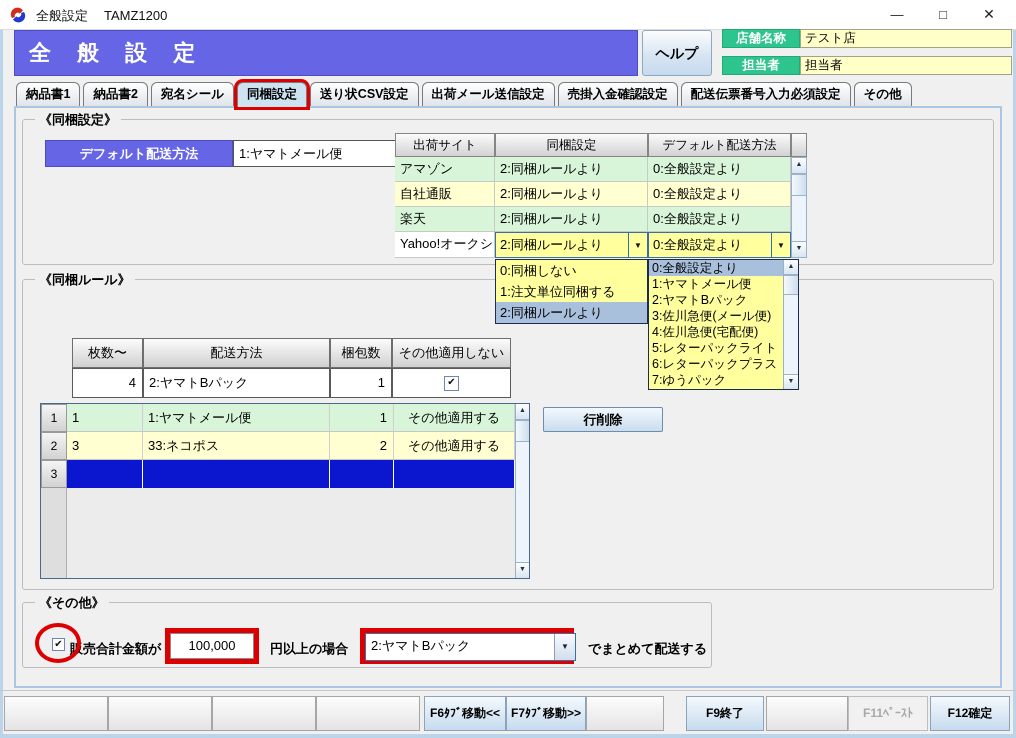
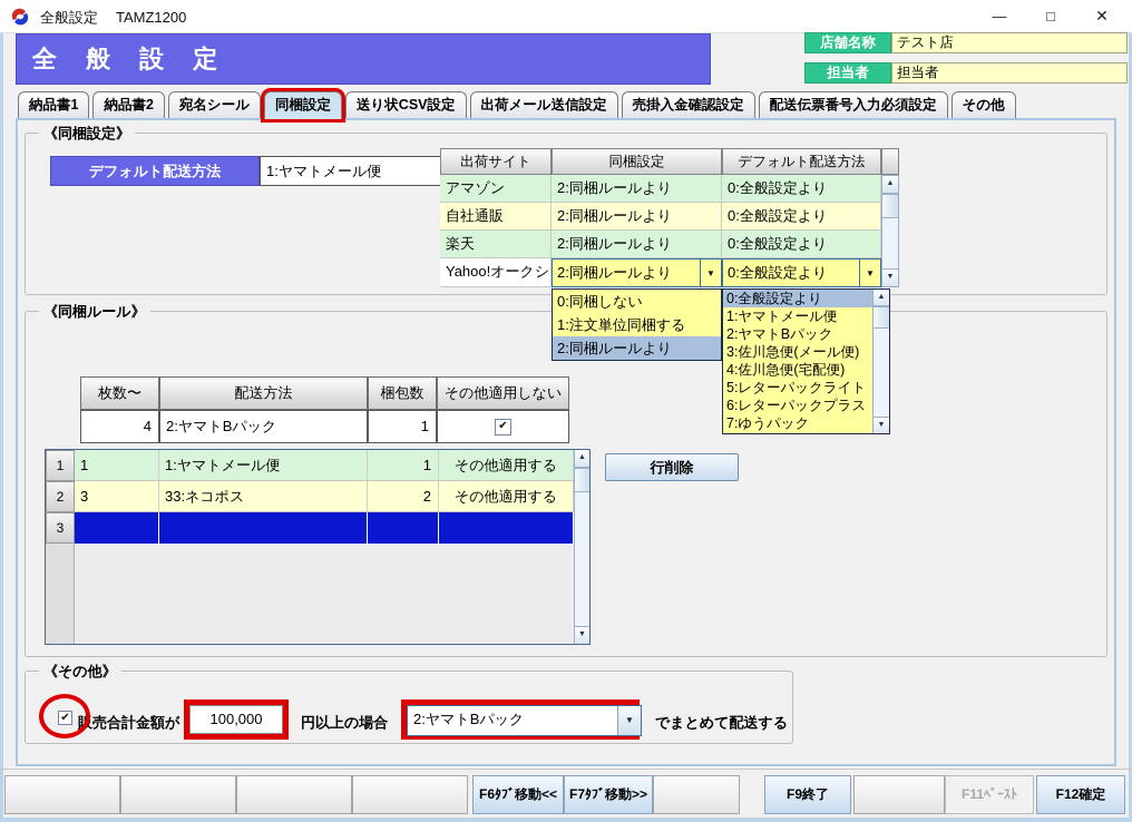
  全般設定 TAMZ1200
  —
  □
  ✕
  全 般 設 定
- ヘルプ
  店舗名称
  テスト店
  担当者
  担当者
  納品書1
  納品書2
  宛名シール
  同梱設定
  送り状CSV設定
  出荷メール送信設定
  売掛入金確認設定
  配送伝票番号入力必須設定
  その他
  《同梱設定》
  デフォルト配送方法
  1:ヤマトメール便
  出荷サイト
  同梱設定
  デフォルト配送方法
  アマゾン
  2:同梱ルールより
  0:全般設定より
  自社通販
  2:同梱ルールより
  0:全般設定より
  楽天
  2:同梱ルールより
  0:全般設定より
  Yahoo!オークシ
  2:同梱ルールより
  ▼
  0:全般設定より
  ▼
  0:同梱しない
  1:注文単位同梱する
  2:同梱ルールより
  0:全般設定より
  1:ヤマトメール便
  2:ヤマトBパック
  3:佐川急便(メール便)
  4:佐川急便(宅配便)
  5:レターパックライト
  6:レターパックプラス
  7:ゆうパック
  《同梱ルール》
  枚数〜
  配送方法
  梱包数
  その他適用しない
  4
  2:ヤマトBパック
  1
  ✔
  1
  2
  3
  1
  1:ヤマトメール便
  1
  その他適用する
  3
  33:ネコポス
  2
  その他適用する
  行削除
  《その他》
  ✔
  販売合計金額が
  100,000
  円以上の場合
  2:ヤマトBパック
  ▼
  でまとめて配送する
  F6ﾀﾌﾞ移動<<
  F7ﾀﾌﾞ移動>>
  F9終了
  F11ﾍﾟｰｽﾄ
  F12確定
